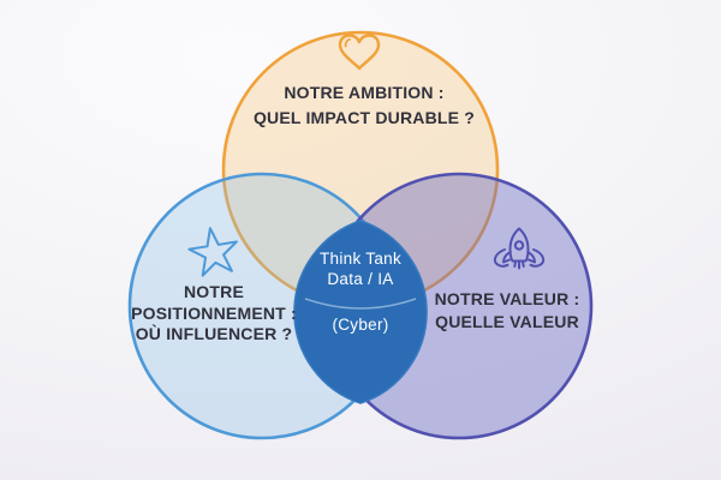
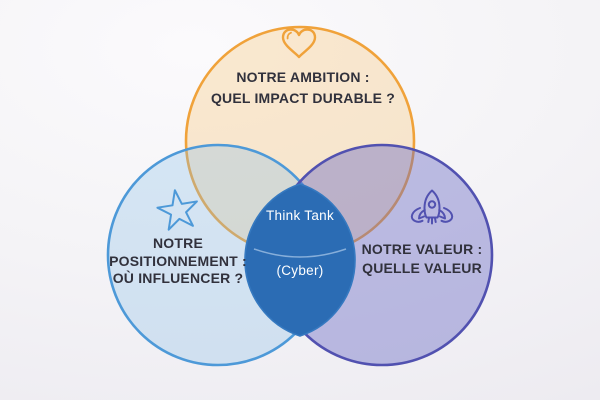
  NOTRE AMBITION :
  QUEL IMPACT DURABLE ?
  NOTRE
  POSITIONNEMENT :
  OÙ INFLUENCER ?
  NOTRE VALEUR :
  QUELLE VALEUR
  Think Tank
- Data / IA
  (Cyber)
